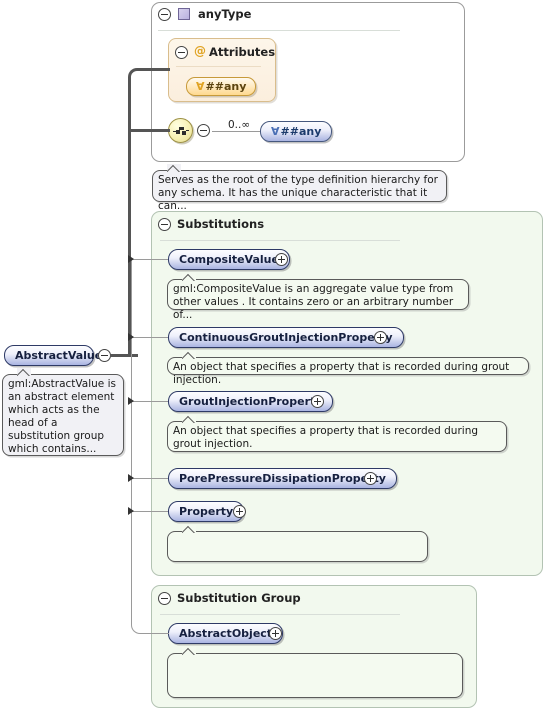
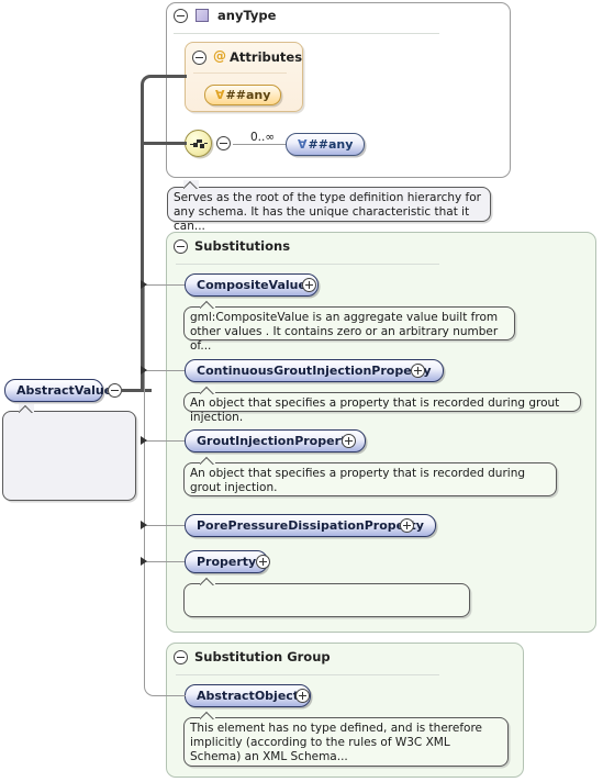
  anyType
  @
  Attributes
  ∀##any
  0..∞
  ∀##any
  Serves as the root of the type definition hierarchy for any schema. It has the unique characteristic that it can...
  Substitutions
  CompositeValu
- gml:CompositeValue is an aggregate value type from other values . It contains zero or an arbitrary number of...
+ gml:CompositeValue is an aggregate value built from other values . It contains zero or an arbitrary number of...
  ContinuousGroutInjectionPropey
  An object that specifies a property that is recorded during grout injection.
  GroutInjectionProper
  An object that specifies a property that is recorded during grout injection.
  PorePressureDissipationPropy
  Property
  Substitution Group
  AbstractObjec
+ This element has no type defined, and is therefore implicitly (according to the rules of W3C XML Schema) an XML Schema...
  AbstractValu
- gml:AbstractValue is an abstract element which acts as the head of a substitution group which contains...
